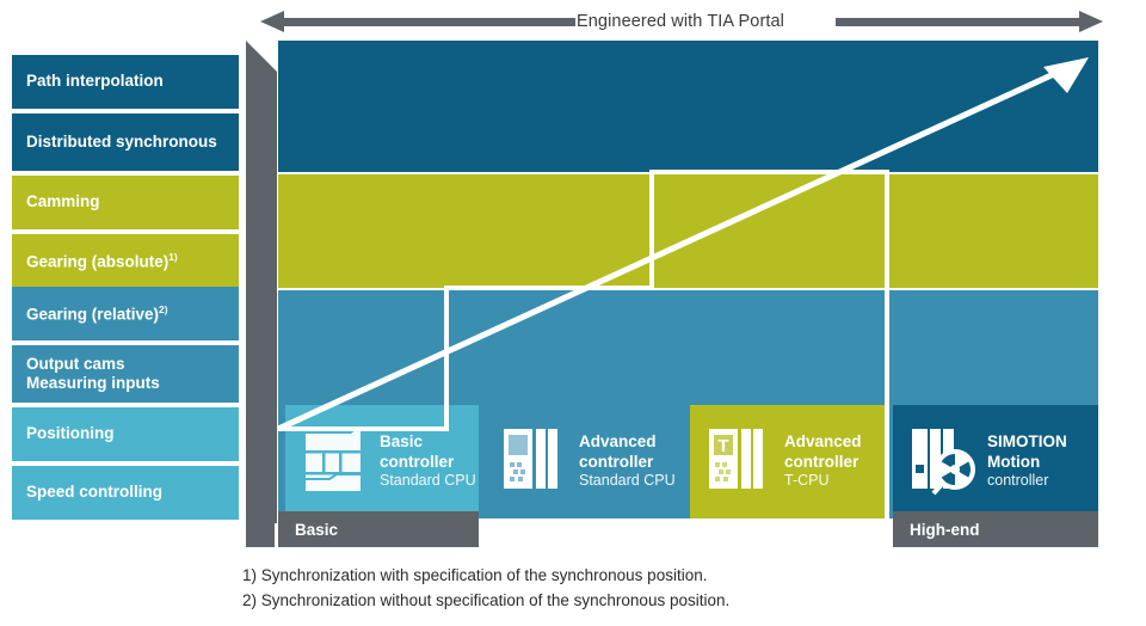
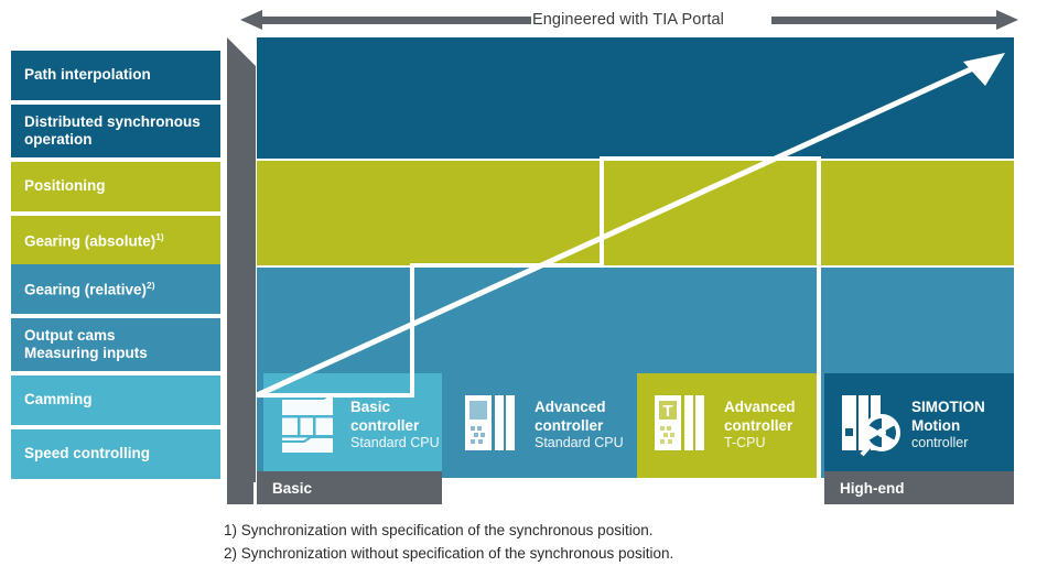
  Engineered with TIA Portal
  Path interpolation
  Distributed synchronous
+ operation
- Camming
+ Positioning
  Gearing (absolute)1)
  Gearing (relative)2)
  Output cams
  Measuring inputs
- Positioning
+ Camming
  Speed controlling
  Basic
  controller
  Standard CPU
  Advanced
  controller
  Standard CPU
  T
  Advanced
  controller
  T-CPU
  SIMOTION
  Motion
  controller
  High-end
  Basic
  1) Synchronization with specification of the synchronous position.
  2) Synchronization without specification of the synchronous position.
